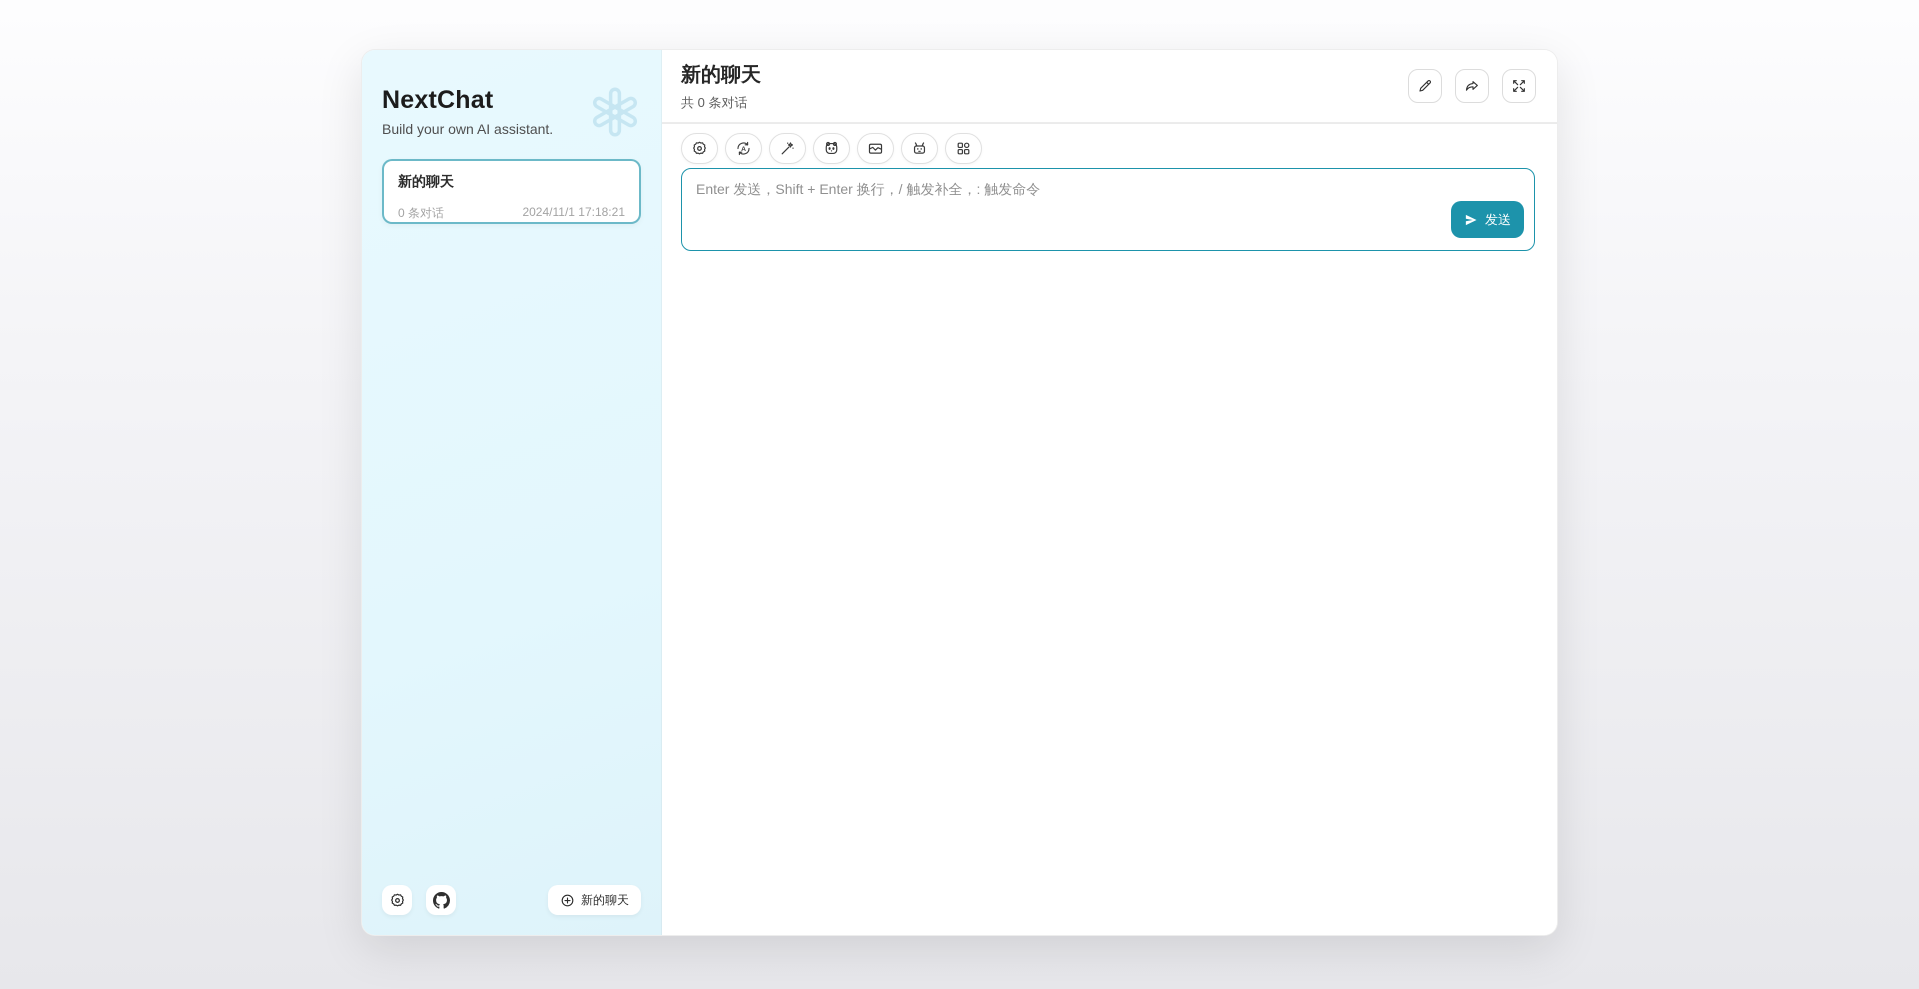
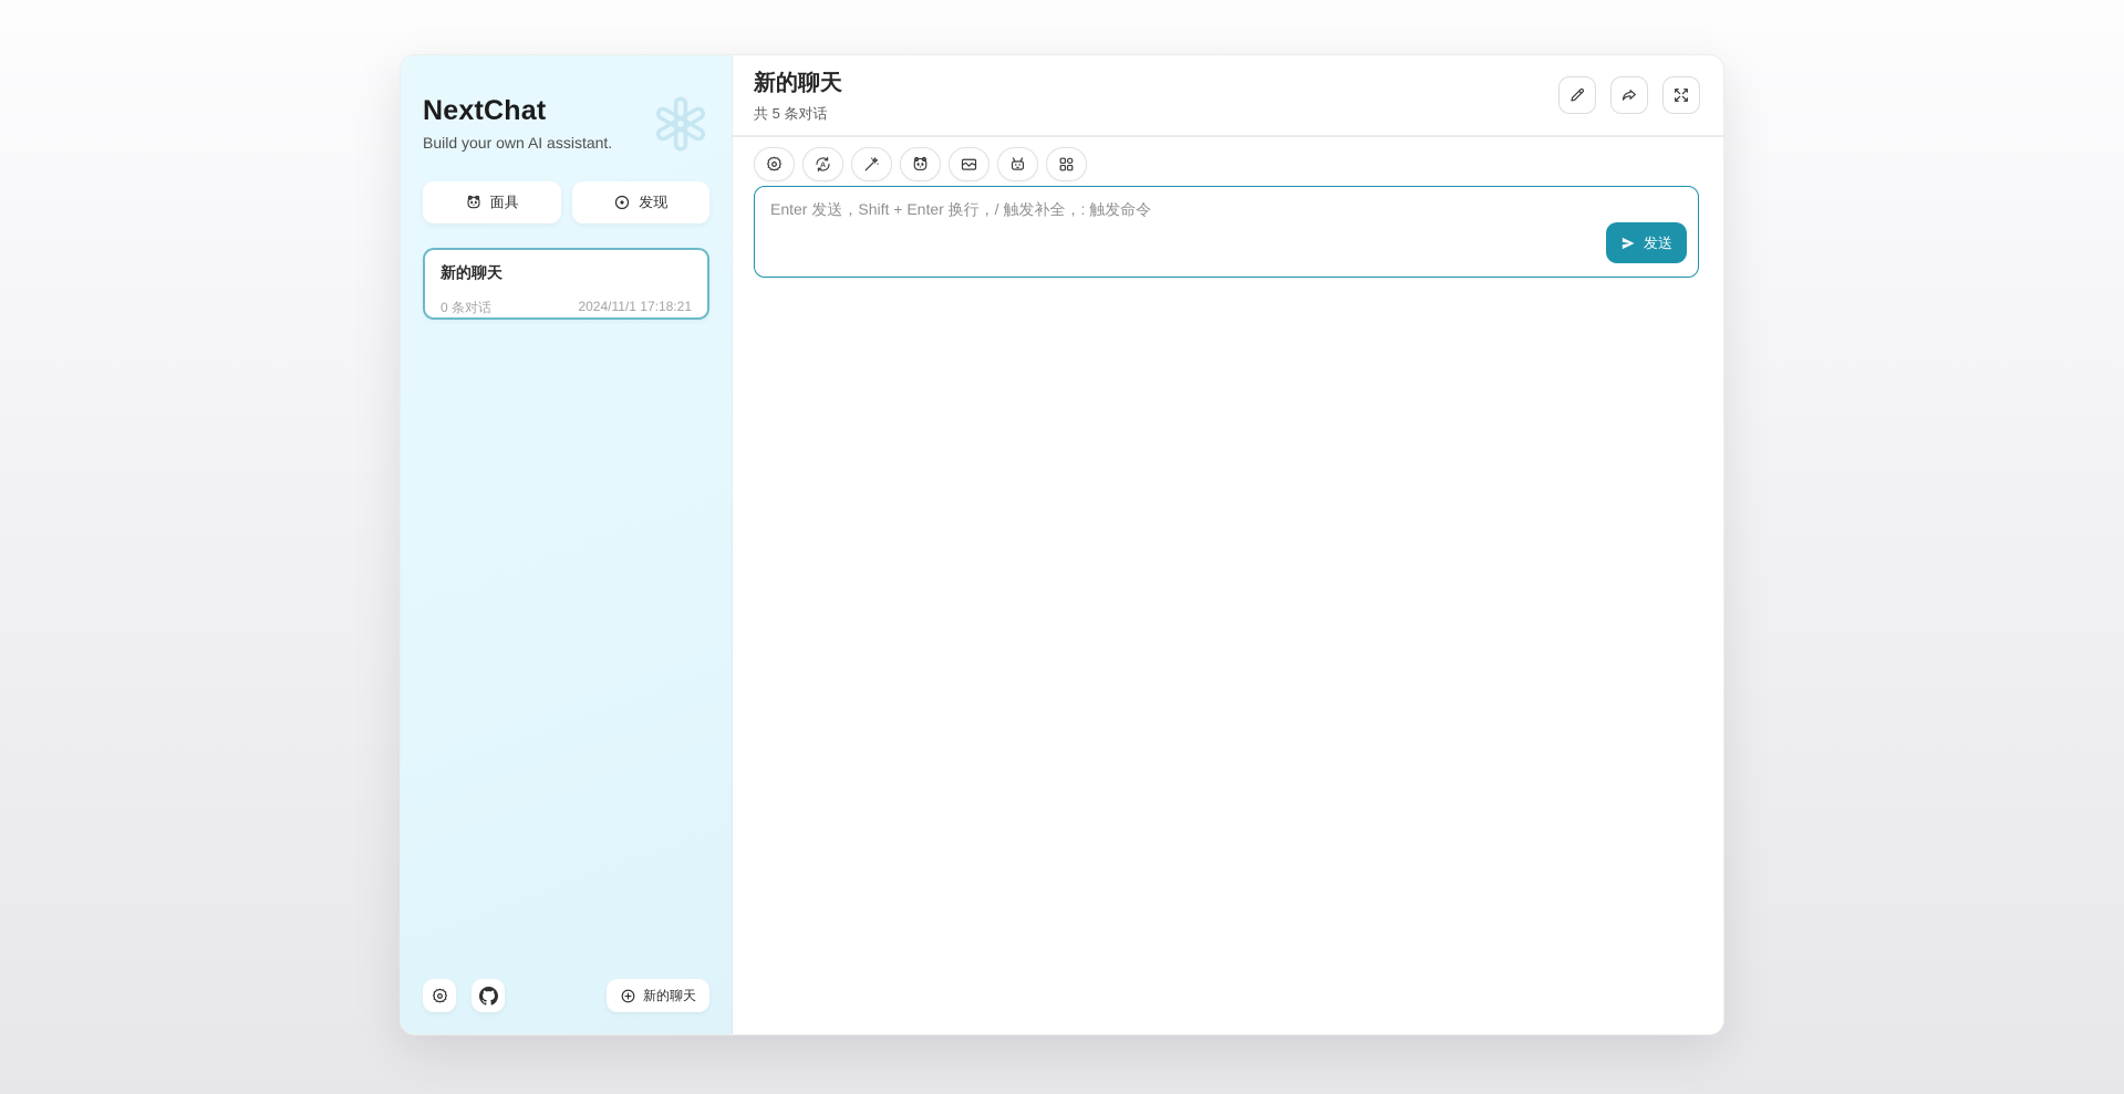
  NextChat
  Build your own AI assistant.
+ 面具
+ 发现
  新的聊天
  0 条对话
  2024/11/1 17:18:21
  新的聊天
  新的聊天
- 共 0 条对话
+ 共 5 条对话
  Enter 发送，Shift + Enter 换行，/ 触发补全，: 触发命令
  发送
